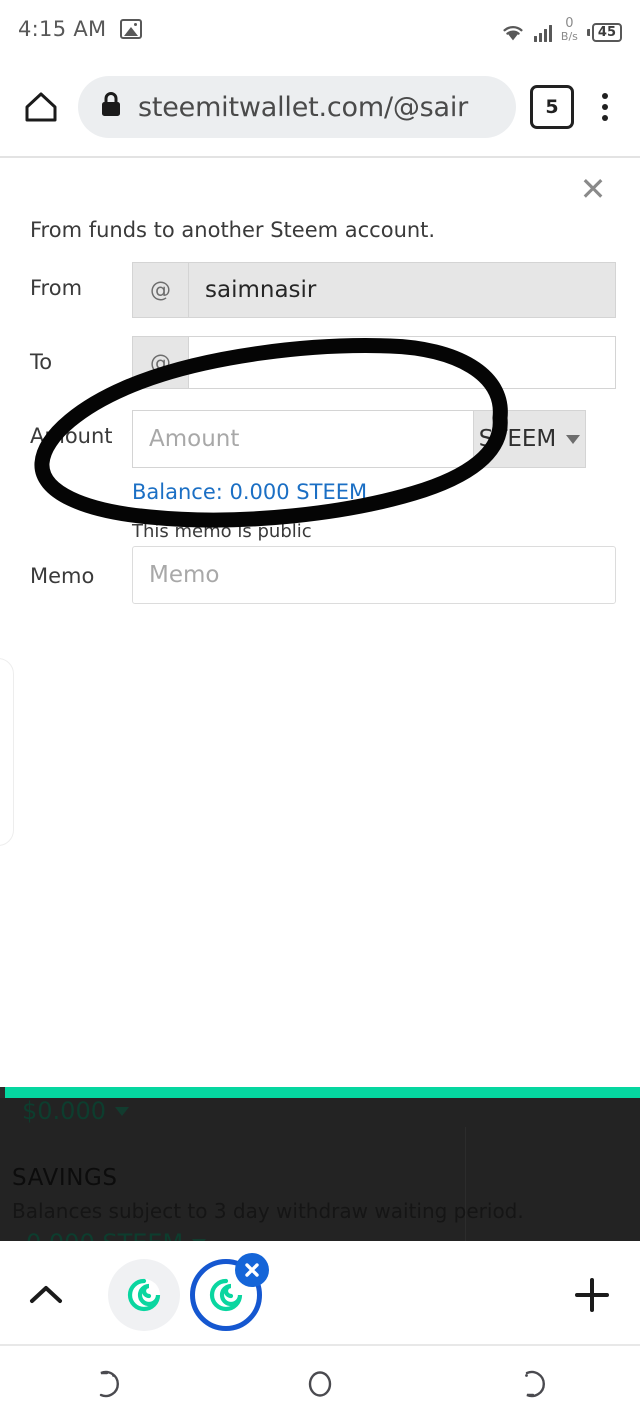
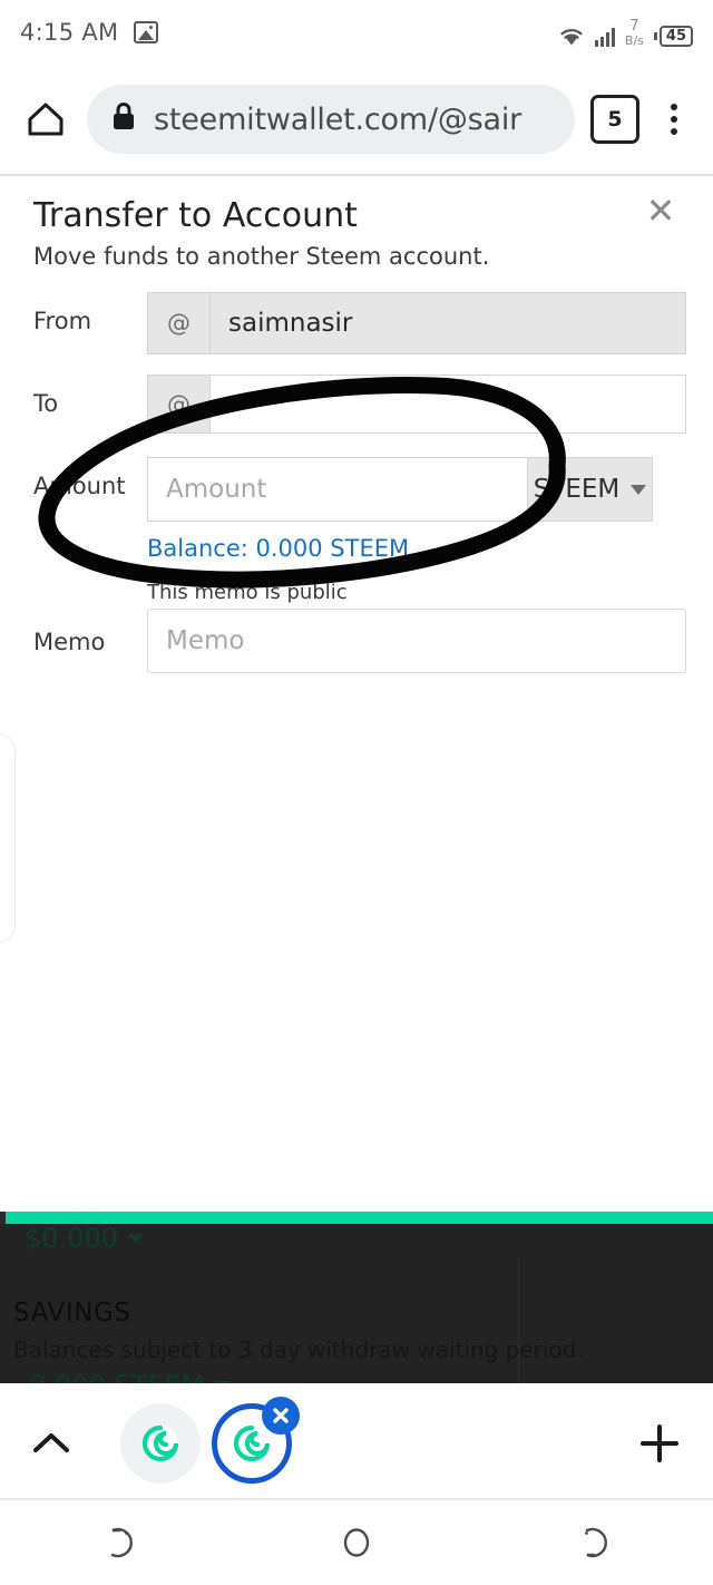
  4:15 AM
- 0
+ 7
  B/s
  45
  steemitwallet.com/@sair
  5
+ Transfer to Account
  ✕
- From funds to another Steem account.
+ Move funds to another Steem account.
  From
  @
  saimnasir
  To
  @
  Aount
  Amount
  SEEM
  Balance: 0.000 STEEM
  This memo is public
  Memo
  Memo
  $0.000
